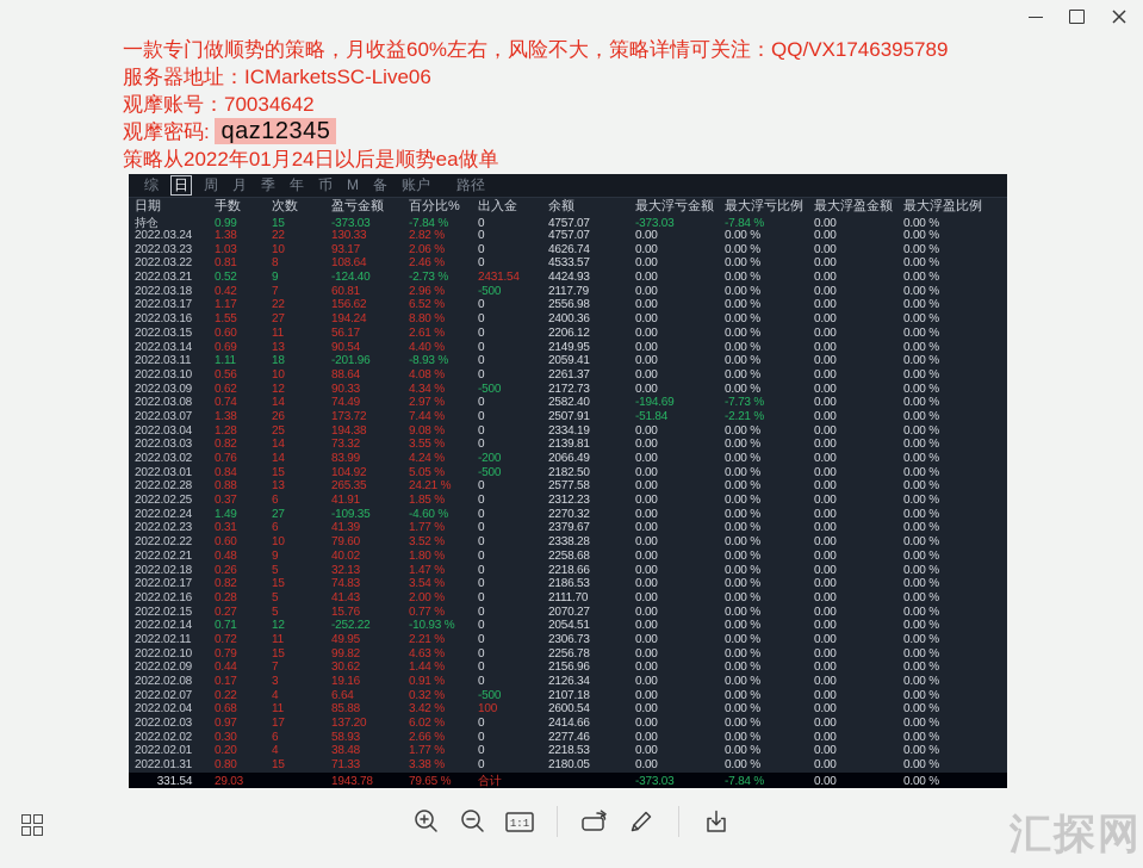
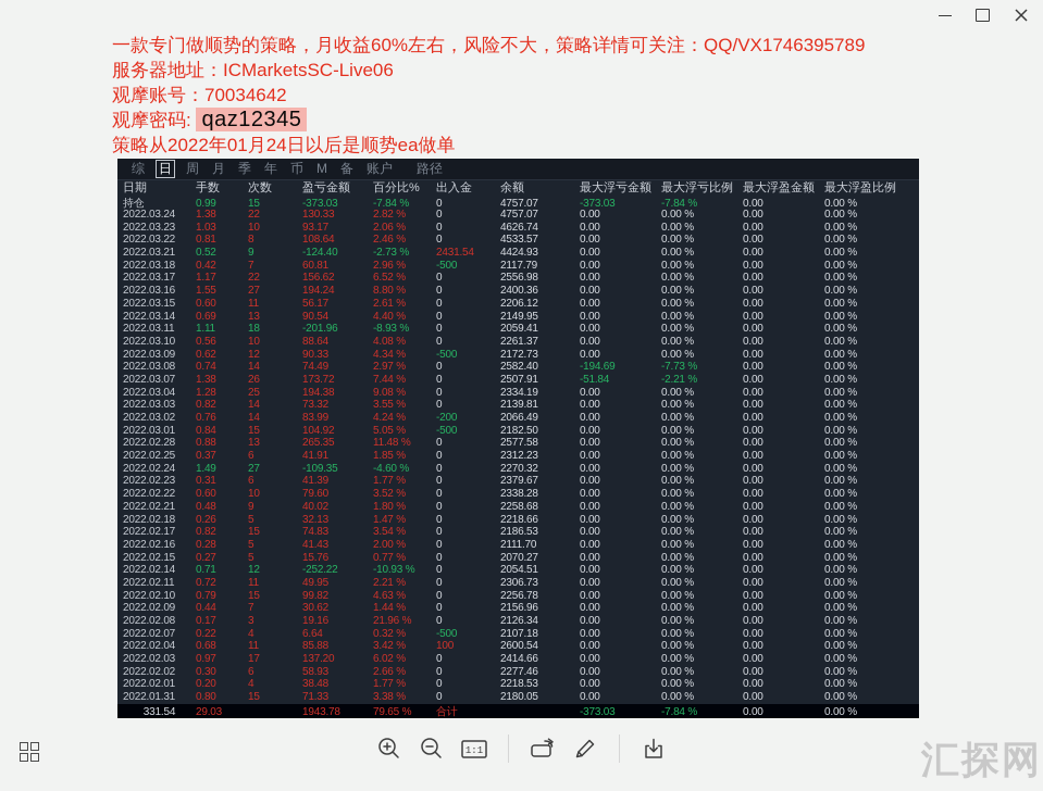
  一款专门做顺势的策略，月收益60%左右，风险不大，策略详情可关注：QQ/VX1746395789
  服务器地址：ICMarketsSC-Live06
  观摩账号：70034642
  观摩密码: qaz12345
  策略从2022年01月24日以后是顺势ea做单
  综
  日
  周
  月
  季
  年
  币
  M
  备
  账户
  路径
  日期
  手数
  次数
  盈亏金额
  百分比%
  出入金
  余额
  最大浮亏金额
  最大浮亏比例
  最大浮盈金额
  最大浮盈比例
  持仓
  0.99
  15
  -373.03
  -7.84 %
  0
  4757.07
  -373.03
  -7.84 %
  0.00
  0.00 %
  2022.03.24
  1.38
  22
  130.33
  2.82 %
  0
  4757.07
  0.00
  0.00 %
  0.00
  0.00 %
  2022.03.23
  1.03
  10
  93.17
  2.06 %
  0
  4626.74
  0.00
  0.00 %
  0.00
  0.00 %
  2022.03.22
  0.81
  8
  108.64
  2.46 %
  0
  4533.57
  0.00
  0.00 %
  0.00
  0.00 %
  2022.03.21
  0.52
  9
  -124.40
  -2.73 %
  2431.54
  4424.93
  0.00
  0.00 %
  0.00
  0.00 %
  2022.03.18
  0.42
  7
  60.81
  2.96 %
  -500
  2117.79
  0.00
  0.00 %
  0.00
  0.00 %
  2022.03.17
  1.17
  22
  156.62
  6.52 %
  0
  2556.98
  0.00
  0.00 %
  0.00
  0.00 %
  2022.03.16
  1.55
  27
  194.24
  8.80 %
  0
  2400.36
  0.00
  0.00 %
  0.00
  0.00 %
  2022.03.15
  0.60
  11
  56.17
  2.61 %
  0
  2206.12
  0.00
  0.00 %
  0.00
  0.00 %
  2022.03.14
  0.69
  13
  90.54
  4.40 %
  0
  2149.95
  0.00
  0.00 %
  0.00
  0.00 %
  2022.03.11
  1.11
  18
  -201.96
  -8.93 %
  0
  2059.41
  0.00
  0.00 %
  0.00
  0.00 %
  2022.03.10
  0.56
  10
  88.64
  4.08 %
  0
  2261.37
  0.00
  0.00 %
  0.00
  0.00 %
  2022.03.09
  0.62
  12
  90.33
  4.34 %
  -500
  2172.73
  0.00
  0.00 %
  0.00
  0.00 %
  2022.03.08
  0.74
  14
  74.49
  2.97 %
  0
  2582.40
  -194.69
  -7.73 %
  0.00
  0.00 %
  2022.03.07
  1.38
  26
  173.72
  7.44 %
  0
  2507.91
  -51.84
  -2.21 %
  0.00
  0.00 %
  2022.03.04
  1.28
  25
  194.38
  9.08 %
  0
  2334.19
  0.00
  0.00 %
  0.00
  0.00 %
  2022.03.03
  0.82
  14
  73.32
  3.55 %
  0
  2139.81
  0.00
  0.00 %
  0.00
  0.00 %
  2022.03.02
  0.76
  14
  83.99
  4.24 %
  -200
  2066.49
  0.00
  0.00 %
  0.00
  0.00 %
  2022.03.01
  0.84
  15
  104.92
  5.05 %
  -500
  2182.50
  0.00
  0.00 %
  0.00
  0.00 %
  2022.02.28
  0.88
  13
  265.35
- 24.21 %
+ 11.48 %
  0
  2577.58
  0.00
  0.00 %
  0.00
  0.00 %
  2022.02.25
  0.37
  6
  41.91
  1.85 %
  0
  2312.23
  0.00
  0.00 %
  0.00
  0.00 %
  2022.02.24
  1.49
  27
  -109.35
  -4.60 %
  0
  2270.32
  0.00
  0.00 %
  0.00
  0.00 %
  2022.02.23
  0.31
  6
  41.39
  1.77 %
  0
  2379.67
  0.00
  0.00 %
  0.00
  0.00 %
  2022.02.22
  0.60
  10
  79.60
  3.52 %
  0
  2338.28
  0.00
  0.00 %
  0.00
  0.00 %
  2022.02.21
  0.48
  9
  40.02
  1.80 %
  0
  2258.68
  0.00
  0.00 %
  0.00
  0.00 %
  2022.02.18
  0.26
  5
  32.13
  1.47 %
  0
  2218.66
  0.00
  0.00 %
  0.00
  0.00 %
  2022.02.17
  0.82
  15
  74.83
  3.54 %
  0
  2186.53
  0.00
  0.00 %
  0.00
  0.00 %
  2022.02.16
  0.28
  5
  41.43
  2.00 %
  0
  2111.70
  0.00
  0.00 %
  0.00
  0.00 %
  2022.02.15
  0.27
  5
  15.76
  0.77 %
  0
  2070.27
  0.00
  0.00 %
  0.00
  0.00 %
  2022.02.14
  0.71
  12
  -252.22
  -10.93 %
  0
  2054.51
  0.00
  0.00 %
  0.00
  0.00 %
  2022.02.11
  0.72
  11
  49.95
  2.21 %
  0
  2306.73
  0.00
  0.00 %
  0.00
  0.00 %
  2022.02.10
  0.79
  15
  99.82
  4.63 %
  0
  2256.78
  0.00
  0.00 %
  0.00
  0.00 %
  2022.02.09
  0.44
  7
  30.62
  1.44 %
  0
  2156.96
  0.00
  0.00 %
  0.00
  0.00 %
  2022.02.08
  0.17
  3
  19.16
- 0.91 %
+ 21.96 %
  0
  2126.34
  0.00
  0.00 %
  0.00
  0.00 %
  2022.02.07
  0.22
  4
  6.64
  0.32 %
  -500
  2107.18
  0.00
  0.00 %
  0.00
  0.00 %
  2022.02.04
  0.68
  11
  85.88
  3.42 %
  100
  2600.54
  0.00
  0.00 %
  0.00
  0.00 %
  2022.02.03
  0.97
  17
  137.20
  6.02 %
  0
  2414.66
  0.00
  0.00 %
  0.00
  0.00 %
  2022.02.02
  0.30
  6
  58.93
  2.66 %
  0
  2277.46
  0.00
  0.00 %
  0.00
  0.00 %
  2022.02.01
  0.20
  4
  38.48
  1.77 %
  0
  2218.53
  0.00
  0.00 %
  0.00
  0.00 %
  2022.01.31
  0.80
  15
  71.33
  3.38 %
  0
  2180.05
  0.00
  0.00 %
  0.00
  0.00 %
  331.54
  29.03
  1943.78
  79.65 %
  合计
  -373.03
  -7.84 %
  0.00
  0.00 %
  1:1
  汇探网
